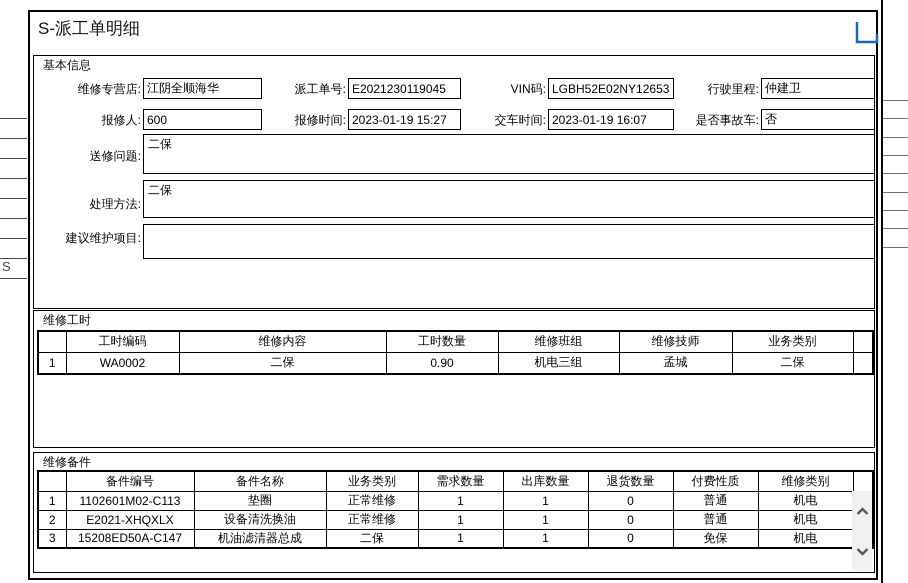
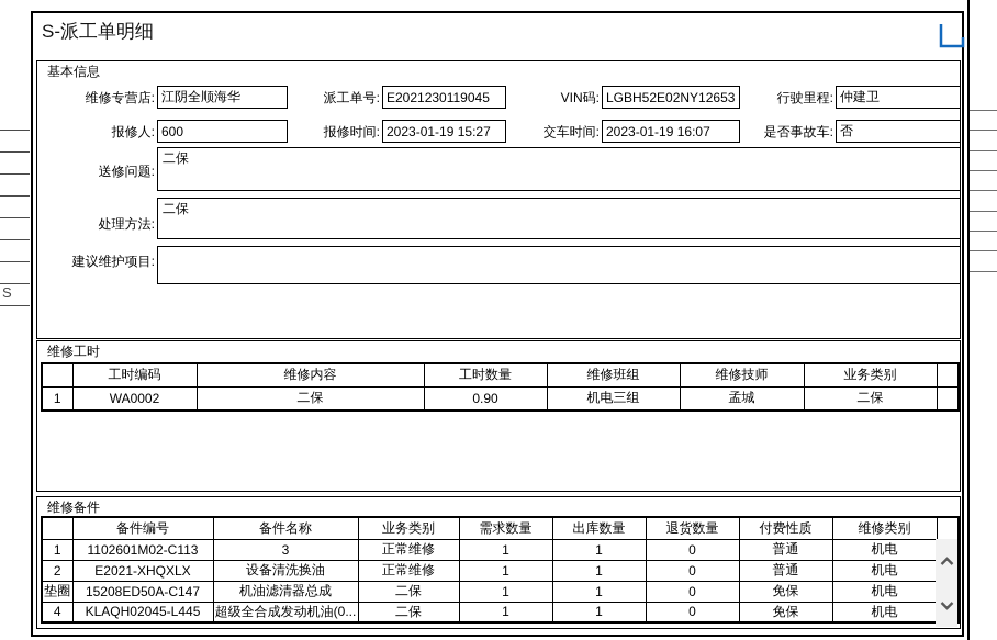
  S
  S-派工单明细
  基本信息
  维修专营店:
  江阴全顺海华
  派工单号:
  E2021230119045
  VIN码:
  LGBH52E02NY12653
  行驶里程:
  仲建卫
  报修人:
  600
  报修时间:
  2023-01-19 15:27
  交车时间:
  2023-01-19 16:07
  是否事故车:
  否
  送修问题:
  二保
  处理方法:
  二保
  建议维护项目:
  维修工时
  	工时编码	维修内容	工时数量	维修班组	维修技师	业务类别
  1	WA0002	二保	0.90	机电三组	孟城	二保
  维修备件
  	备件编号	备件名称	业务类别	需求数量	出库数量	退货数量	付费性质	维修类别
- 1	1102601M02-C113	垫圈	正常维修	1	1	0	普通	机电
+ 1	1102601M02-C113	3	正常维修	1	1	0	普通	机电
  2	E2021-XHQXLX	设备清洗换油	正常维修	1	1	0	普通	机电
- 3	15208ED50A-C147	机油滤清器总成	二保	1	1	0	免保	机电
+ 垫圈	15208ED50A-C147	机油滤清器总成	二保	1	1	0	免保	机电
+ 4	KLAQH02045-L445	超级全合成发动机油(0...	二保	1	1	0	免保	机电
